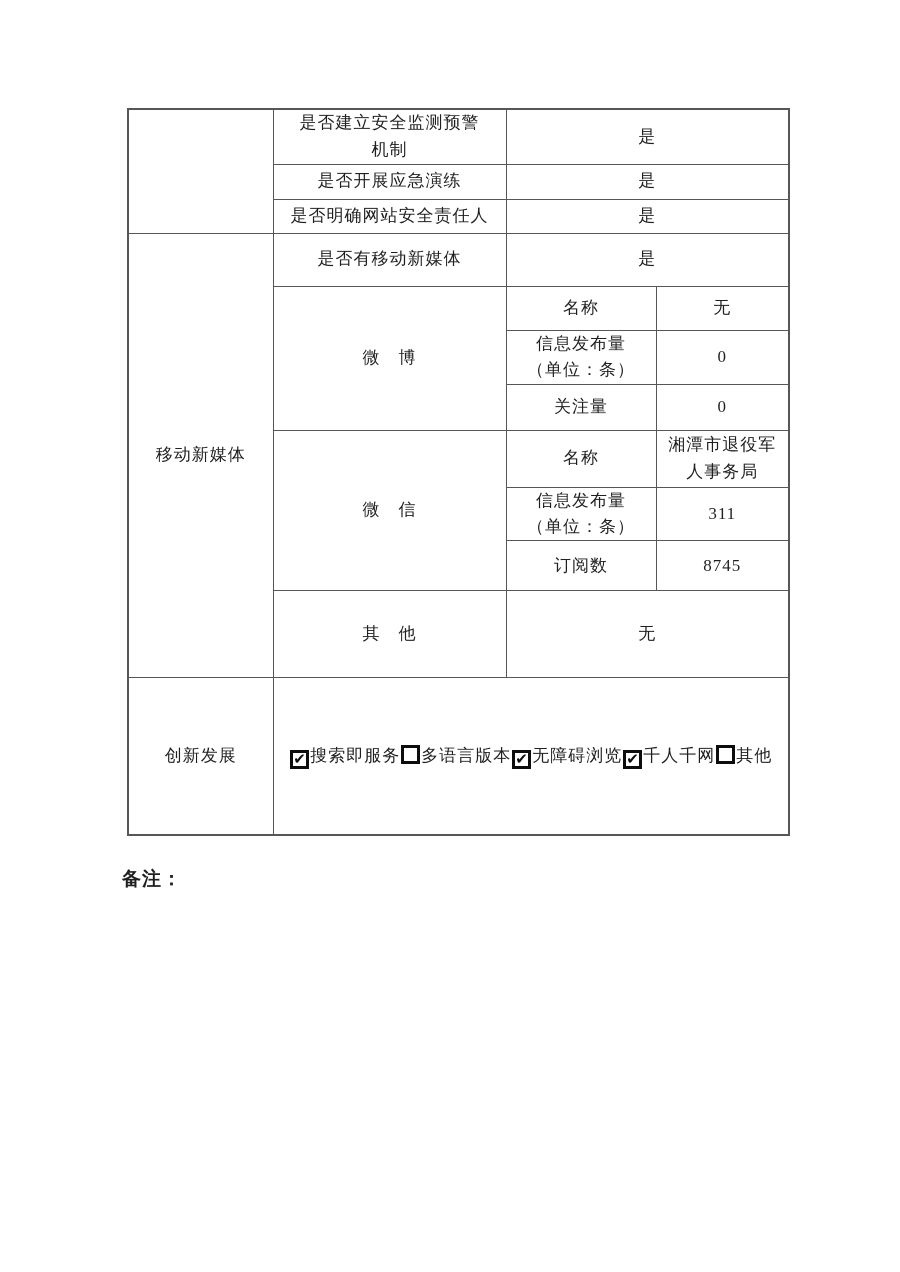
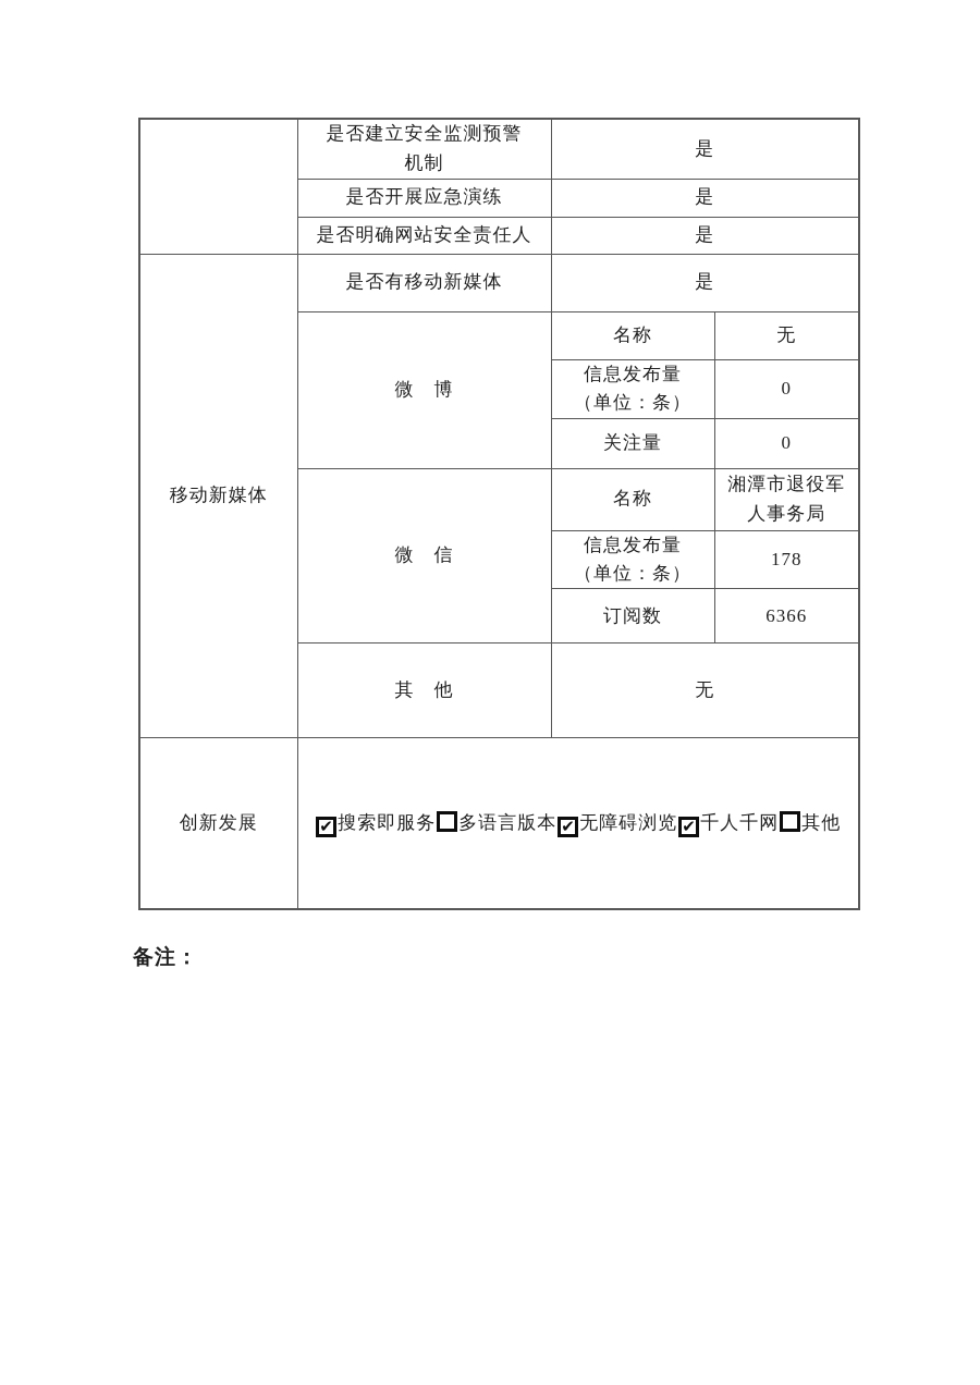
  	是否建立安全监测预警 机制	是
  是否开展应急演练	是
  是否明确网站安全责任人	是
  移动新媒体	是否有移动新媒体	是
  微 博	名称	无
  信息发布量 （单位：条）	0
  关注量	0
  微 信	名称	湘潭市退役军 人事务局
- 信息发布量 （单位：条）	311
+ 信息发布量 （单位：条）	178
- 订阅数	8745
+ 订阅数	6366
  其 他	无
  创新发展	✔ 搜索即服务 多语言版本 ✔ 无障碍浏览 ✔ 千人千网 其他
  备注：
